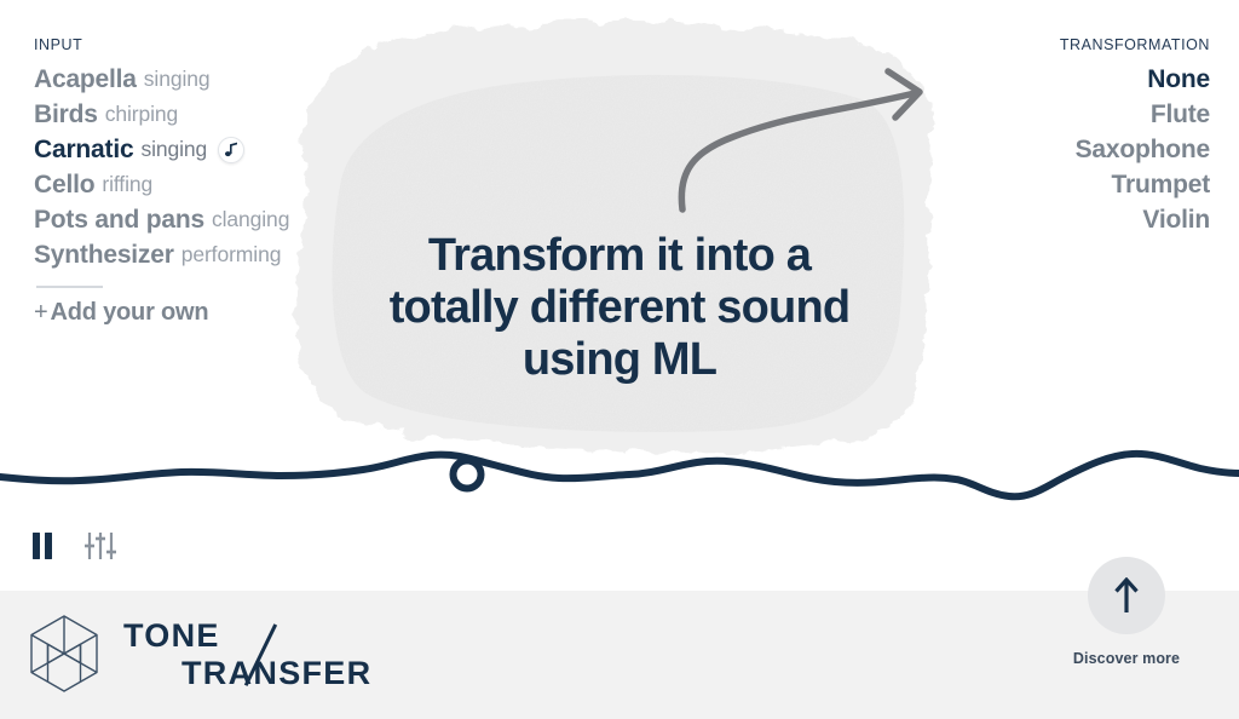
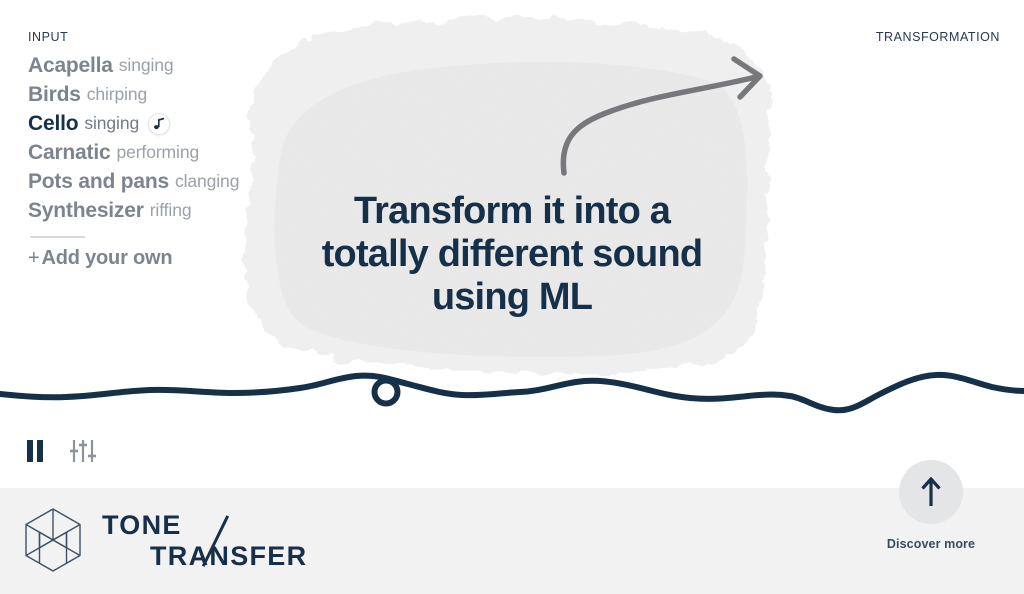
  INPUT
  Acapella
  singing
  Birds
  chirping
- Carnatic
+ Cello
  singing
- Cello
+ Carnatic
- riffing
+ performing
  Pots and pans
  clanging
  Synthesizer
- performing
+ riffing
  +Add your own
  TRANSFORMATION
- None
- Flute
- Saxophone
- Trumpet
- Violin
  Transform it into a
  totally different sound
  using ML
  TONE
  TRANSFER
  Discover more
